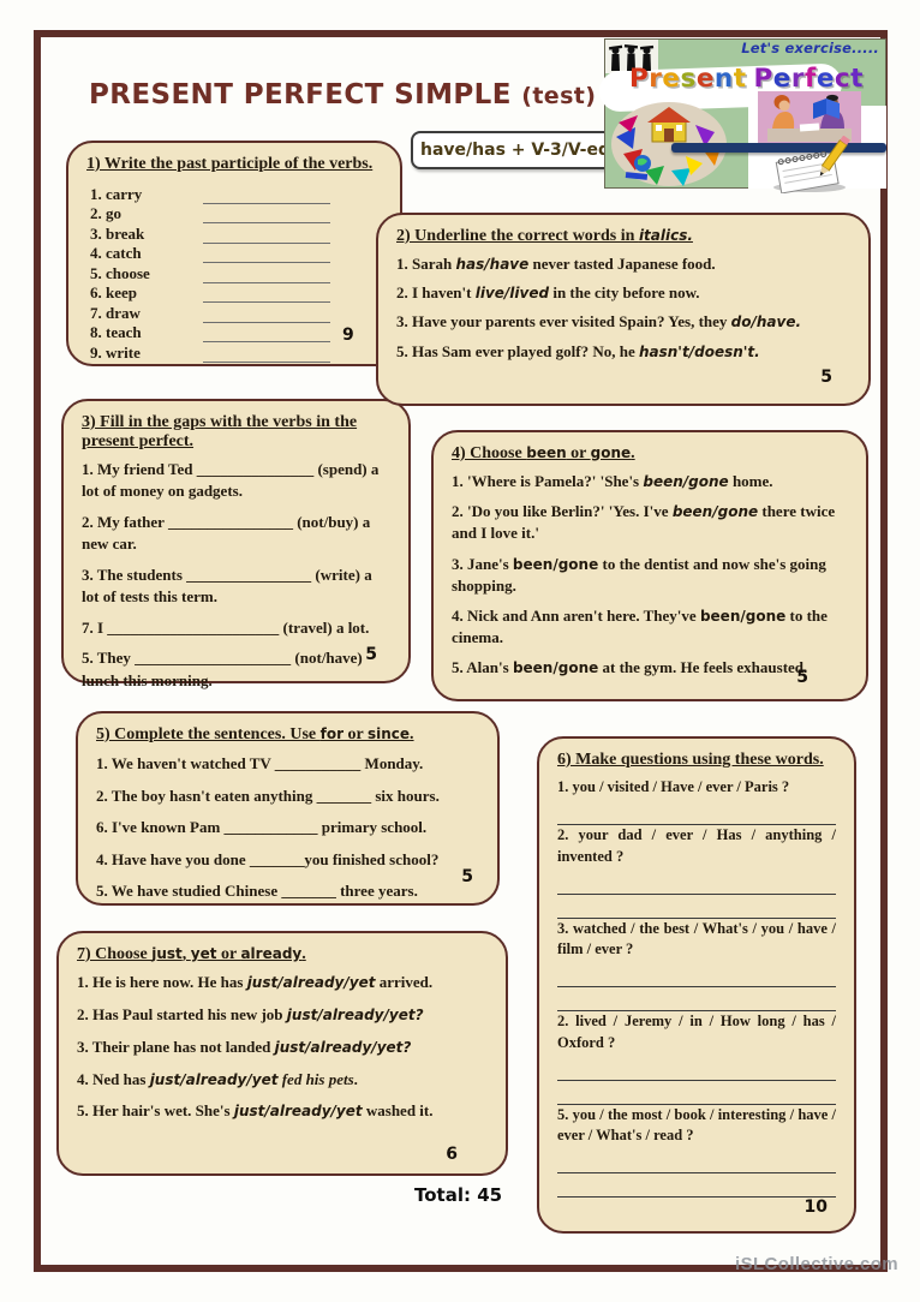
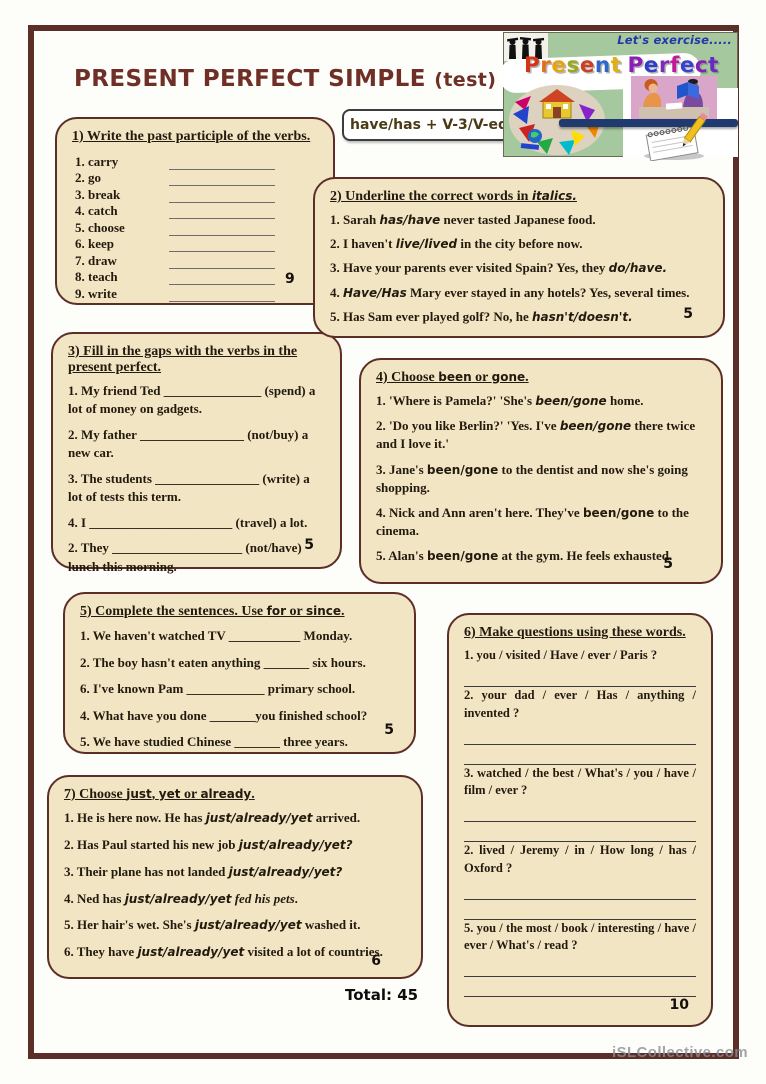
  PRESENT PERFECT SIMPLE (test)
  have/has + V-3/V-e
  Let's exercise.....
  Present Perfect
  1) Write the past participle of the verbs.
  1. carry
  2. go
  3. break
  4. catch
  5. choose
  6. keep
  7. draw
  8. teach
  9. write
  9
  3) Fill in the gaps with the verbs in the present perfect.
  1. My friend Ted _______________ (spend) a lot of money on gadgets.
  2. My father ________________ (not/buy) a new car.
  3. The students ________________ (write) a lot of tests this term.
- 7. I ______________________ (travel) a lot.
+ 4. I ______________________ (travel) a lot.
- 5. They ____________________ (not/have) lunch this morning.
+ 2. They ____________________ (not/have) lunch this morning.
  5
  2) Underline the correct words in italics.
  1. Sarah has/have never tasted Japanese food.
  2. I haven't live/lived in the city before now.
  3. Have your parents ever visited Spain? Yes, they do/have.
+ 4. Have/Has Mary ever stayed in any hotels? Yes, several times.
  5. Has Sam ever played golf? No, he hasn't/doesn't.
  5
  4) Choose been or gone.
  1. 'Where is Pamela?' 'She's been/gone home.
  2. 'Do you like Berlin?' 'Yes. I've been/gone there twice and I love it.'
  3. Jane's been/gone to the dentist and now she's going shopping.
  4. Nick and Ann aren't here. They've been/gone to the cinema.
  5. Alan's been/gone at the gym. He feels exhausted.
  5
  5) Complete the sentences. Use for or since.
  1. We haven't watched TV ___________ Monday.
  2. The boy hasn't eaten anything _______ six hours.
  6. I've known Pam ____________ primary school.
- 4. Have have you done _______you finished school?
+ 4. What have you done _______you finished school?
  5. We have studied Chinese _______ three years.
  5
  7) Choose just, yet or already.
  1. He is here now. He has just/already/yet arrived.
  2. Has Paul started his new job just/already/yet?
  3. Their plane has not landed just/already/yet?
  4. Ned has just/already/yet fed his pets.
  5. Her hair's wet. She's just/already/yet washed it.
+ 6. They have just/already/yet visited a lot of countries.
  6
  6) Make questions using these words.
  1. you / visited / Have / ever / Paris ?
  2. your dad / ever / Has / anything / invented ?
  3. watched / the best / What's / you / have / film / ever ?
  2. lived / Jeremy / in / How long / has / Oxford ?
  5. you / the most / book / interesting / have / ever / What's / read ?
  10
  Total: 45
  iSLCollective.com
